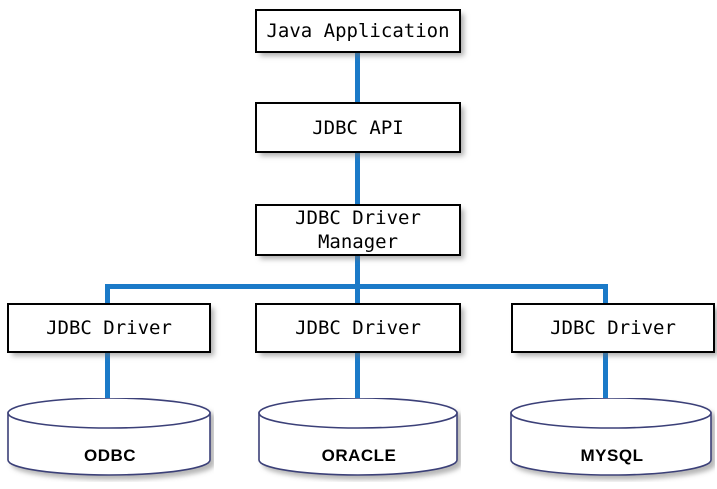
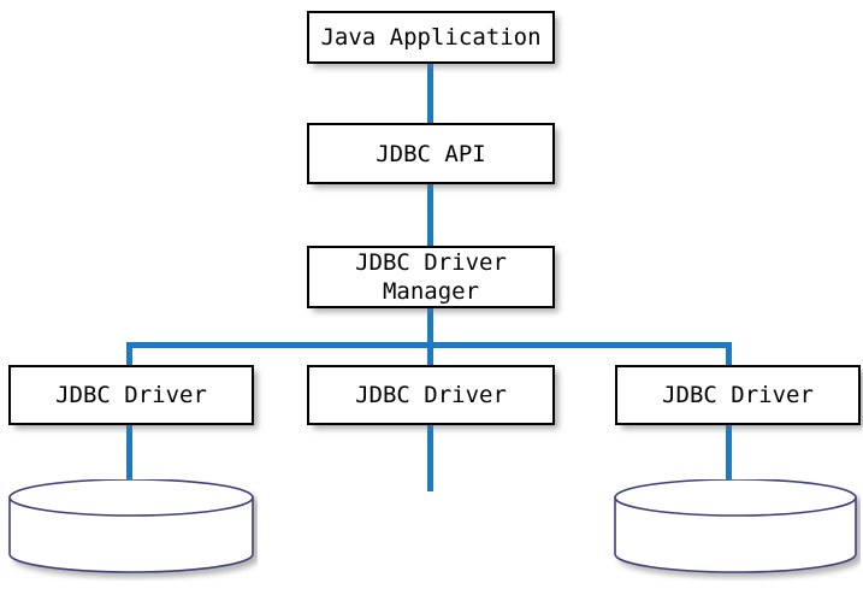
  Java Application
  JDBC API
  JDBC Driver
  Manager
  JDBC Driver
  JDBC Driver
  JDBC Driver
- ODBC
- ORACLE
- MYSQL
